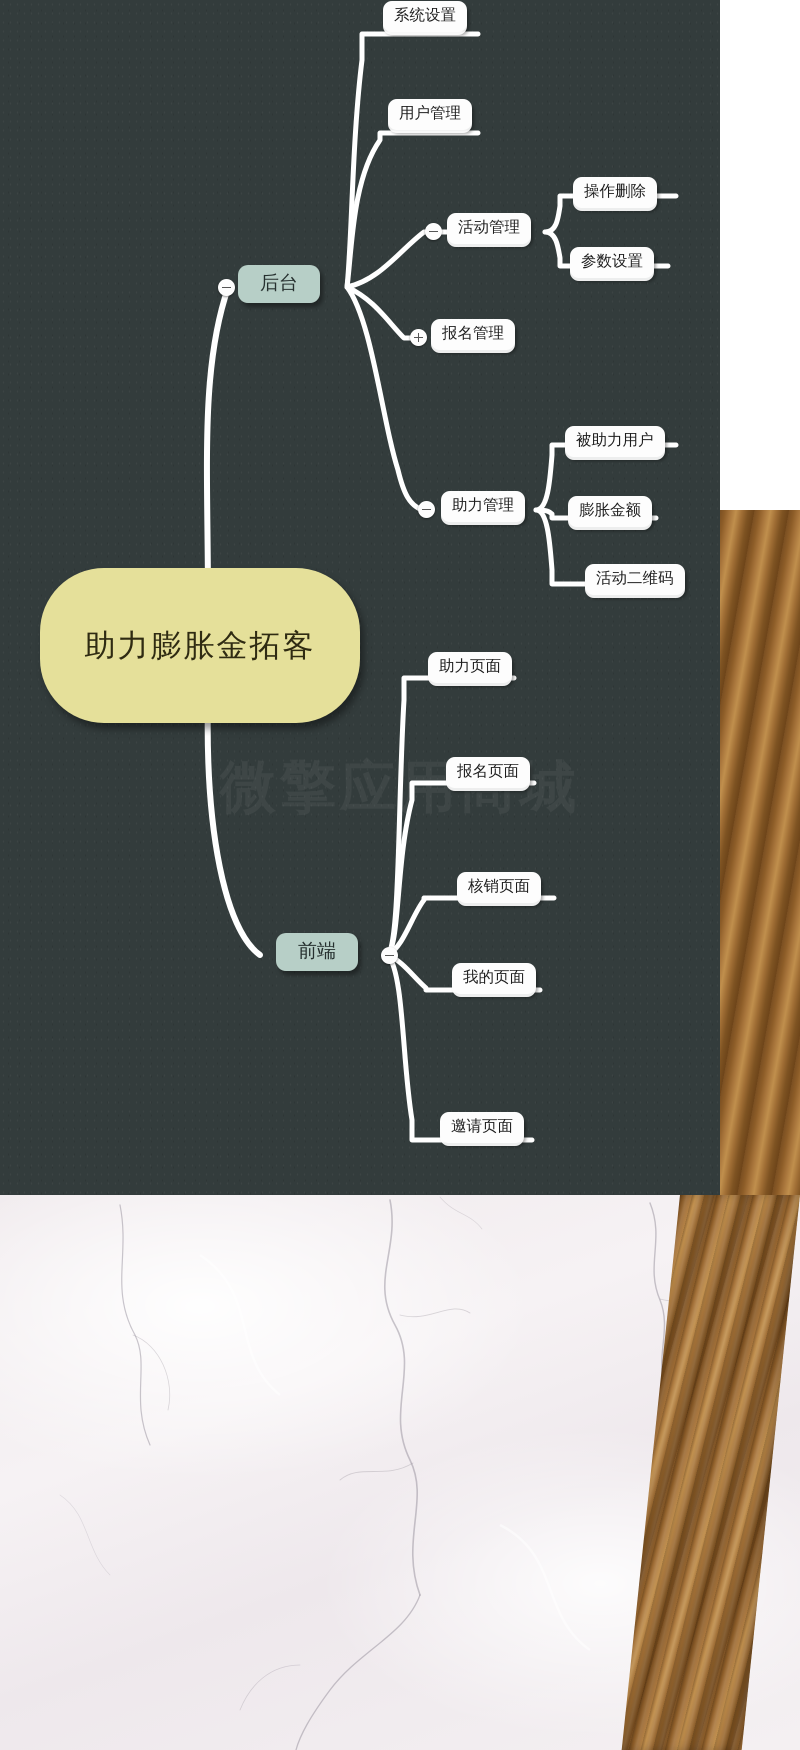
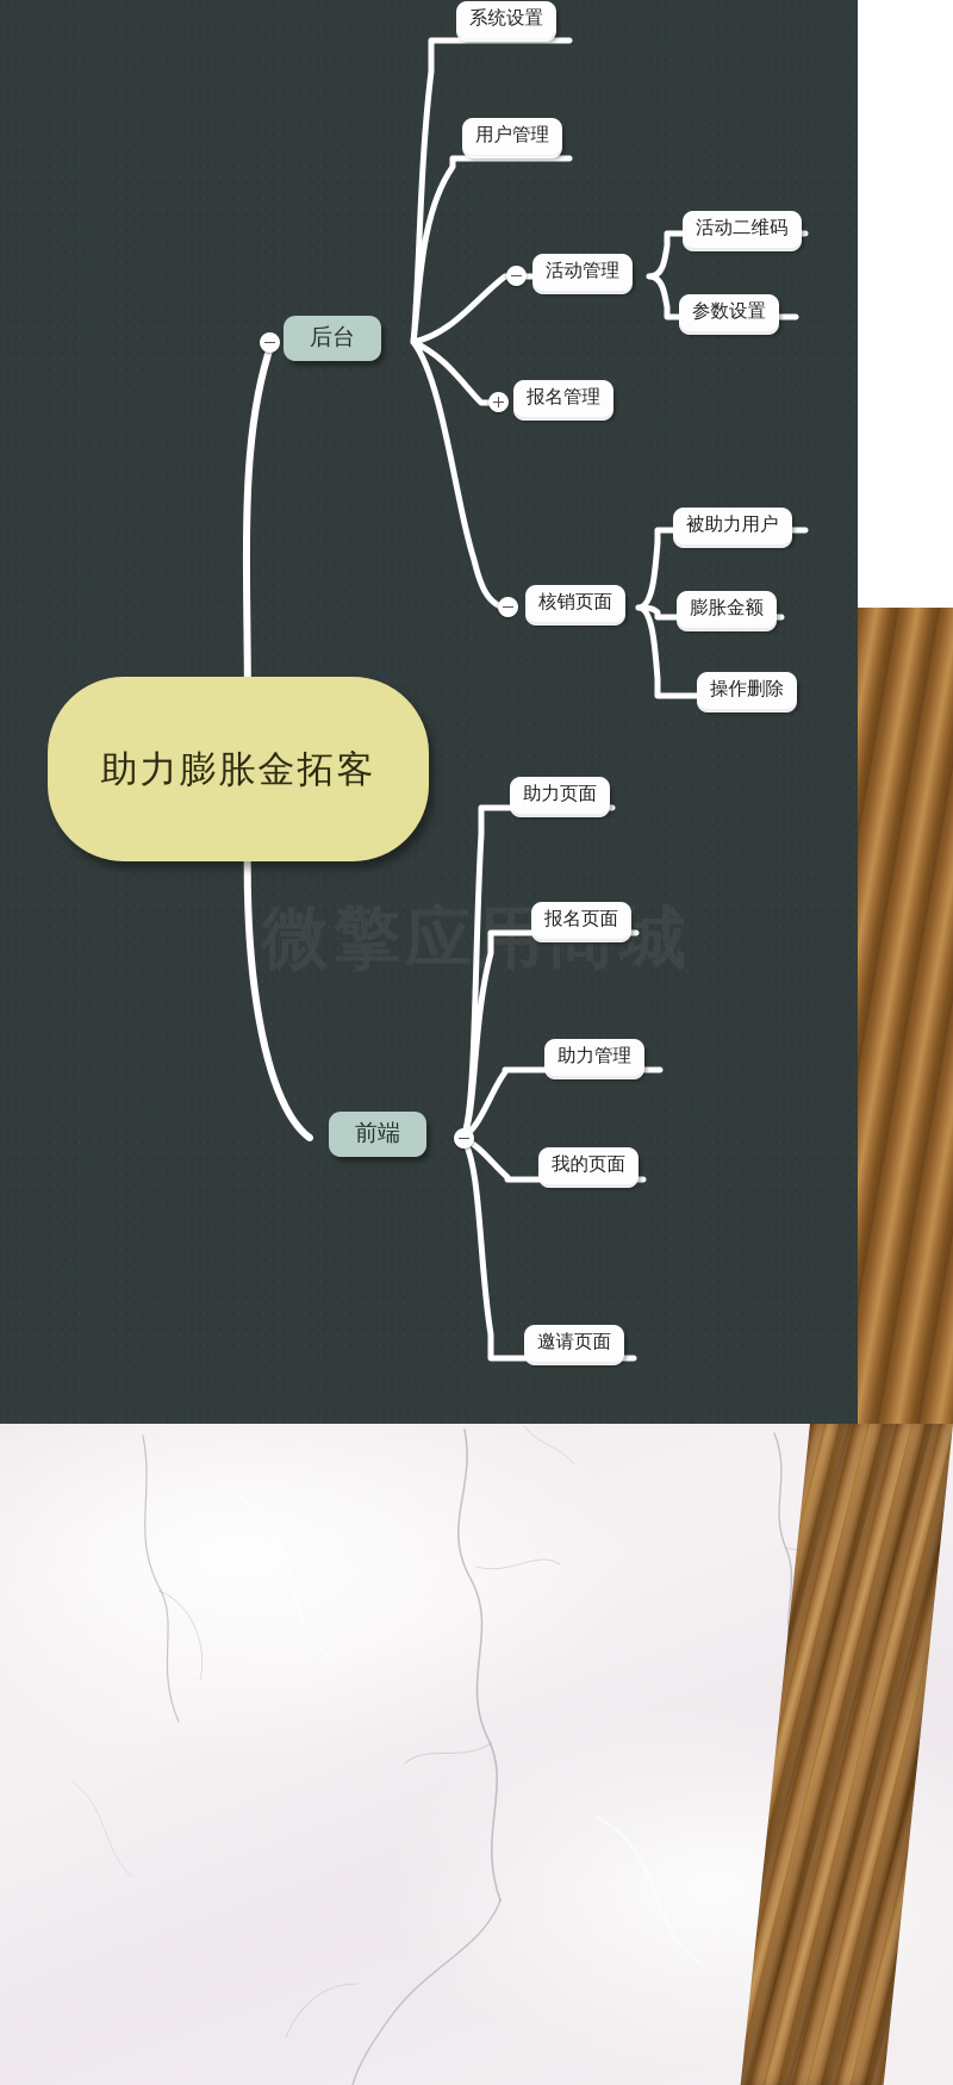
  微擎应用城
  助力膨胀金拓客
  后台
  系统设置
  用户管理
  活动管理
- 操作删除
+ 活动二维码
  参数设置
  报名管理
- 助力管理
+ 核销页面
  被助力用户
  膨胀金额
- 活动二维码
+ 操作删除
  前端
  助力页面
  报名页面
- 核销页面
+ 助力管理
  我的页面
  邀请页面
